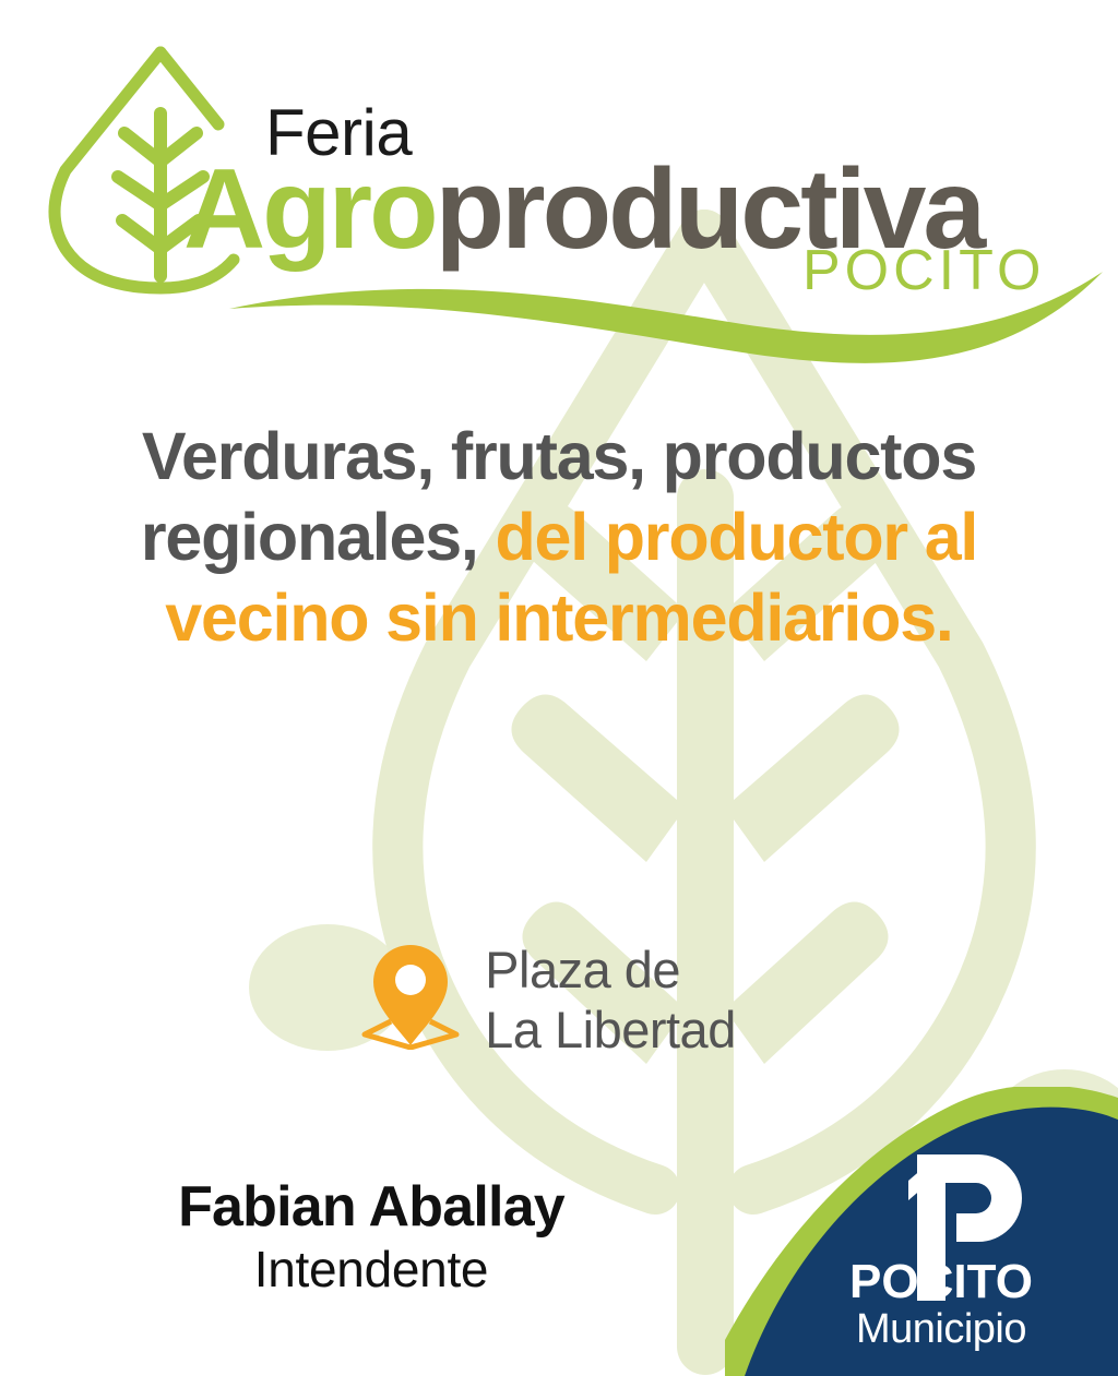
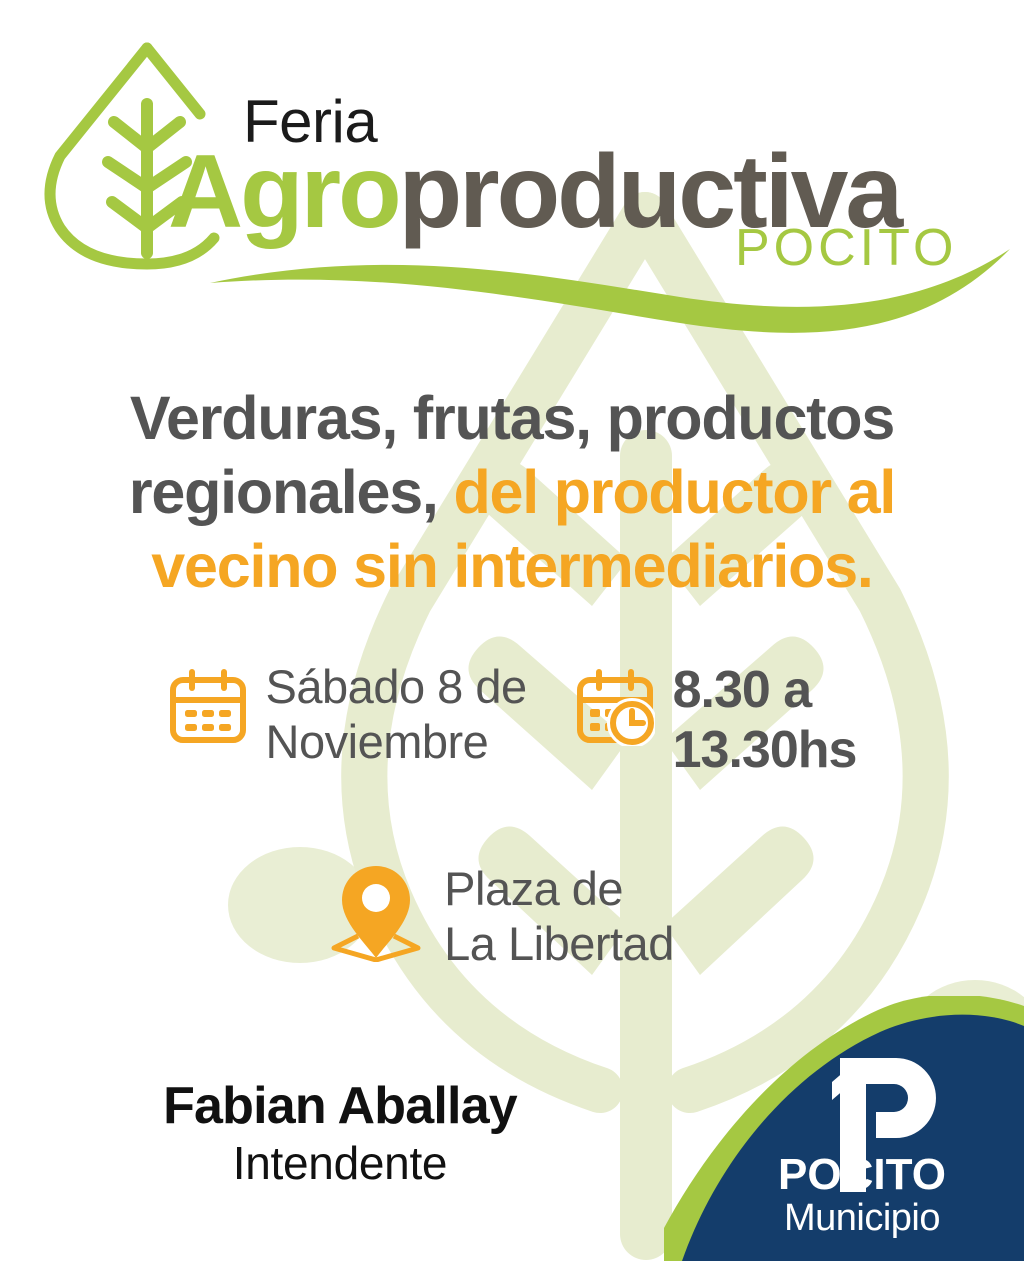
  Feria
  Agroproductiva
  POCITO
  Verduras, frutas, productos
  regionales, del productor al
  vecino sin intermediarios.
+ Sábado 8 de
+ Noviembre
+ 8.30 a
+ 13.30hs
  Plaza de
  La Libertad
  Fabian Aballay
  Intendente
  POCITO
  Municipio
